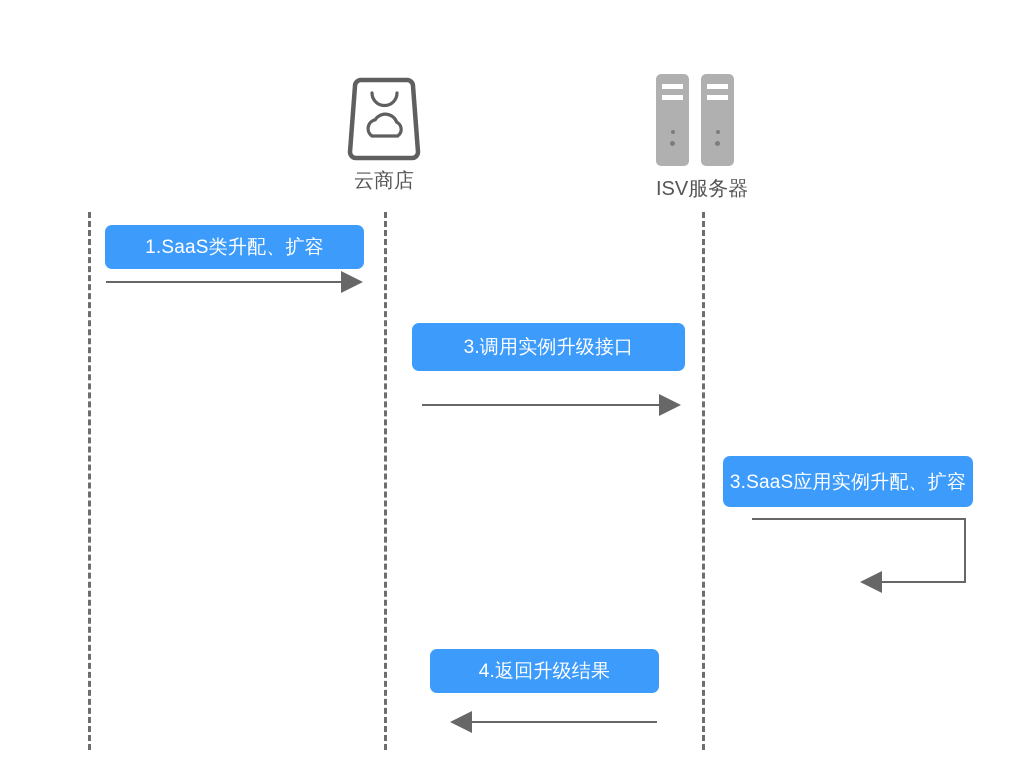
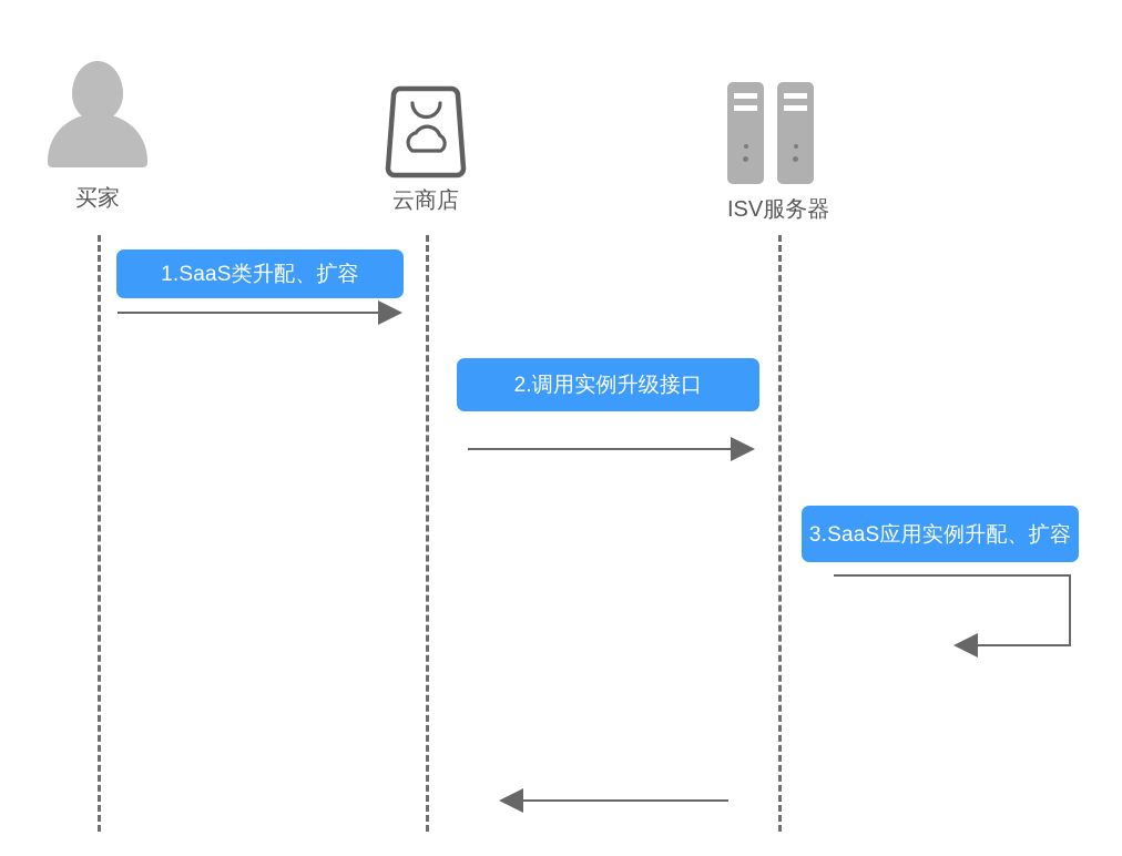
+ 买家
  云商店
  ISV服务器
  1.SaaS类升配、扩容
- 3.调用实例升级接口
+ 2.调用实例升级接口
  3.SaaS应用实例升配、扩容
- 4.返回升级结果
